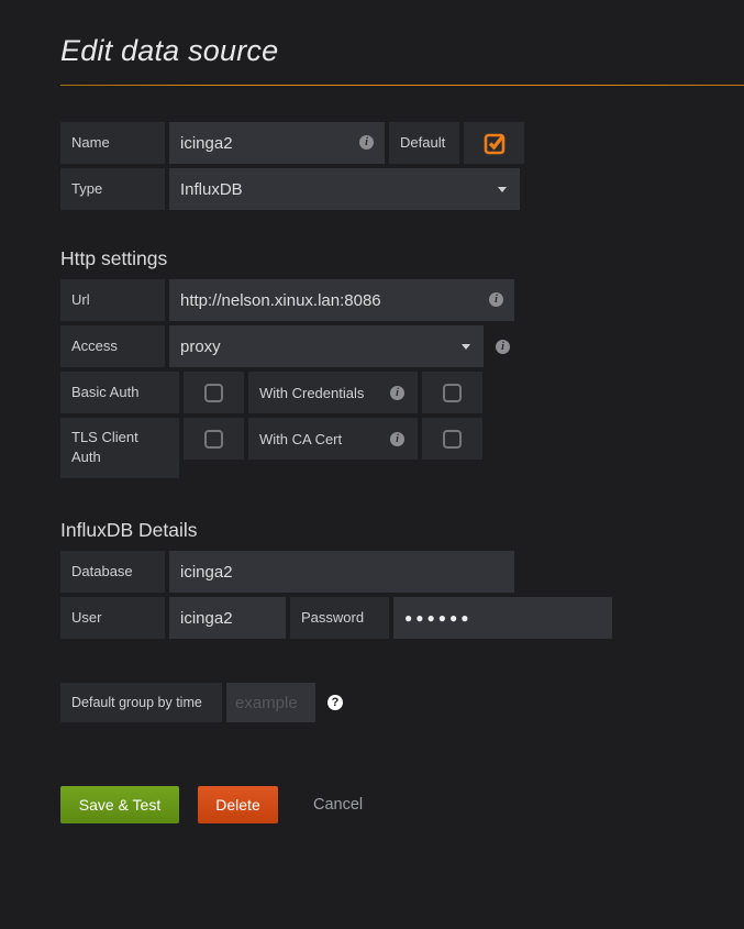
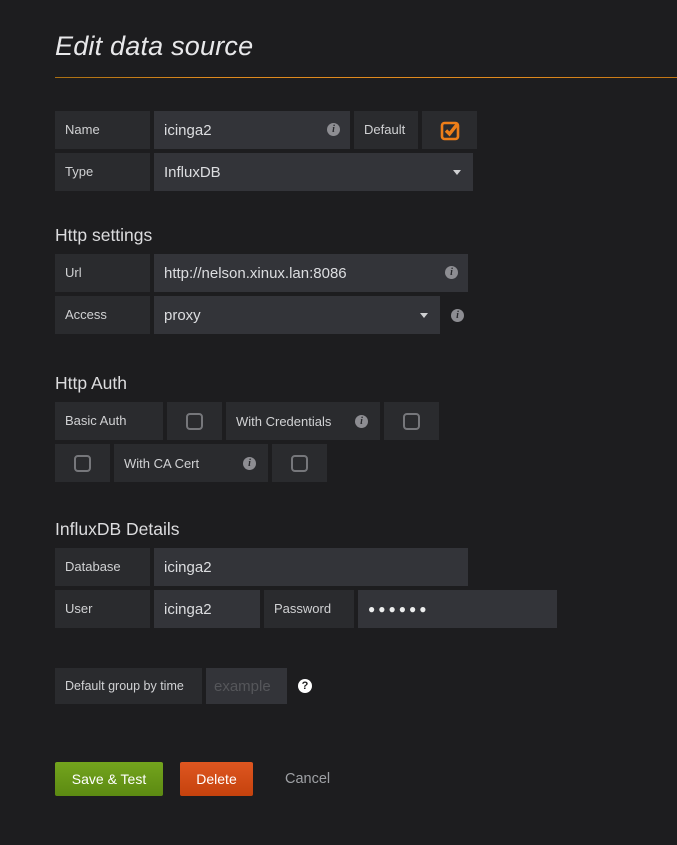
  Edit data source
  Name
  icinga2
  i
  Default
  Type
  InfluxDB
  Http settings
  Url
  http://nelson.xinux.lan:8086
  i
  Access
  proxy
  i
+ Http Auth
  Basic Auth
  With Credentials
  i
- TLS Client Auth
  With CA Cert
  i
  InfluxDB Details
  Database
  icinga2
  User
  icinga2
  Password
  ●●●●●●
  Default group by time
  example
  ?
  Save & Test
  Delete
  Cancel
